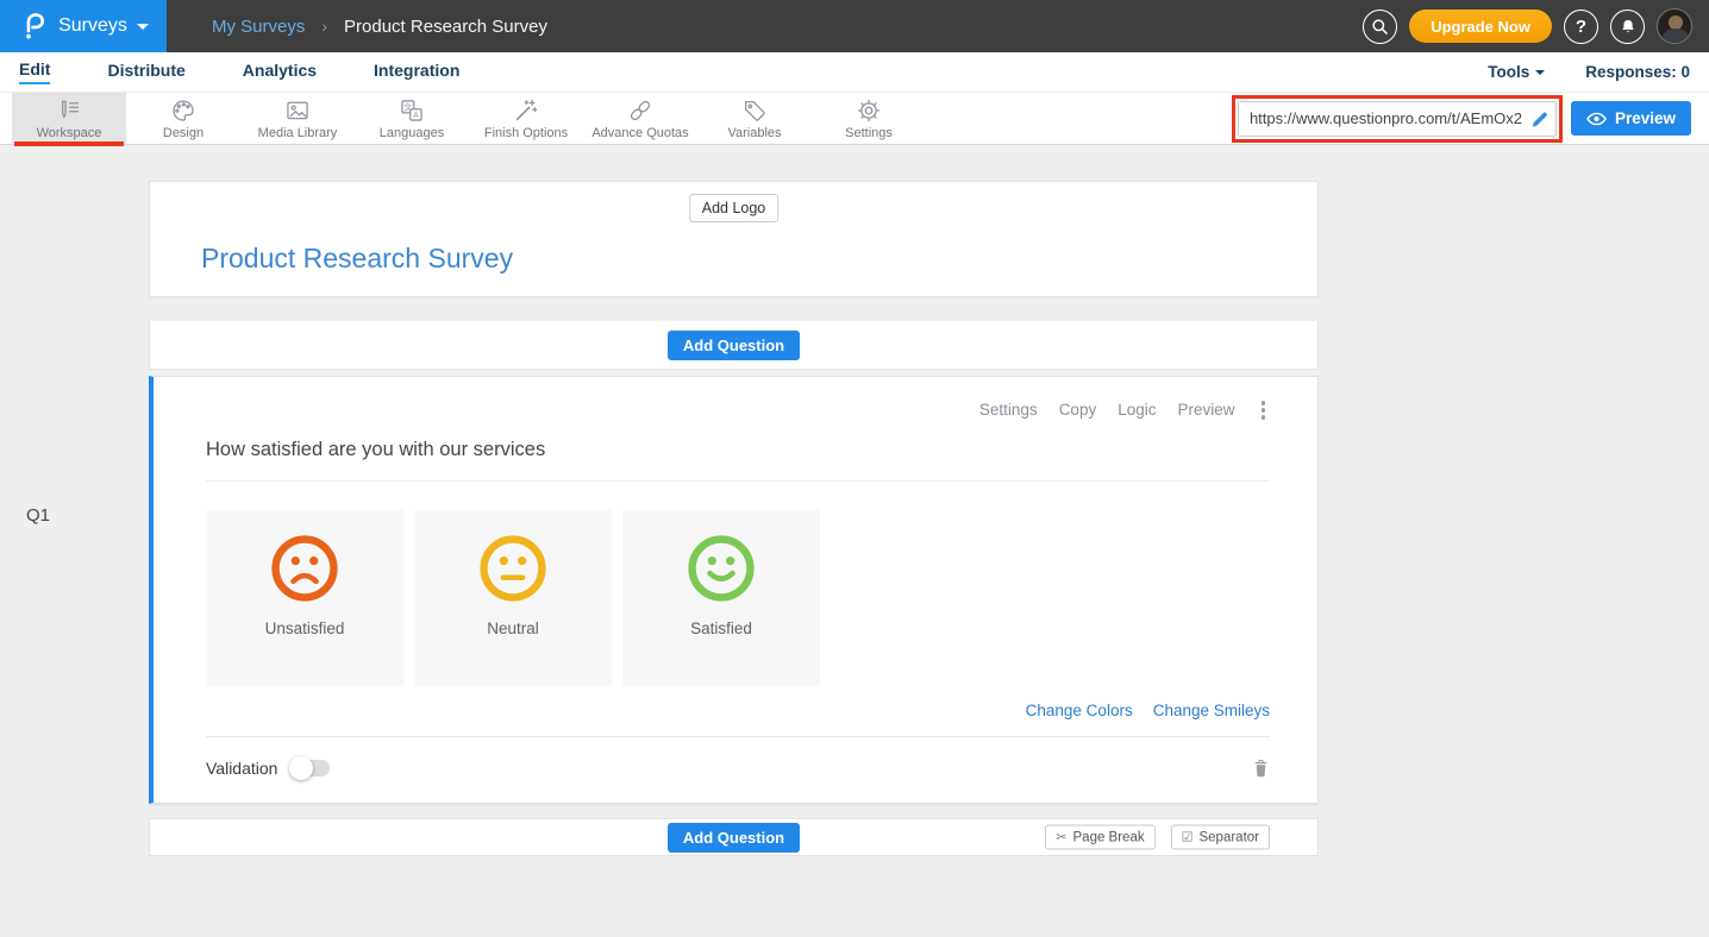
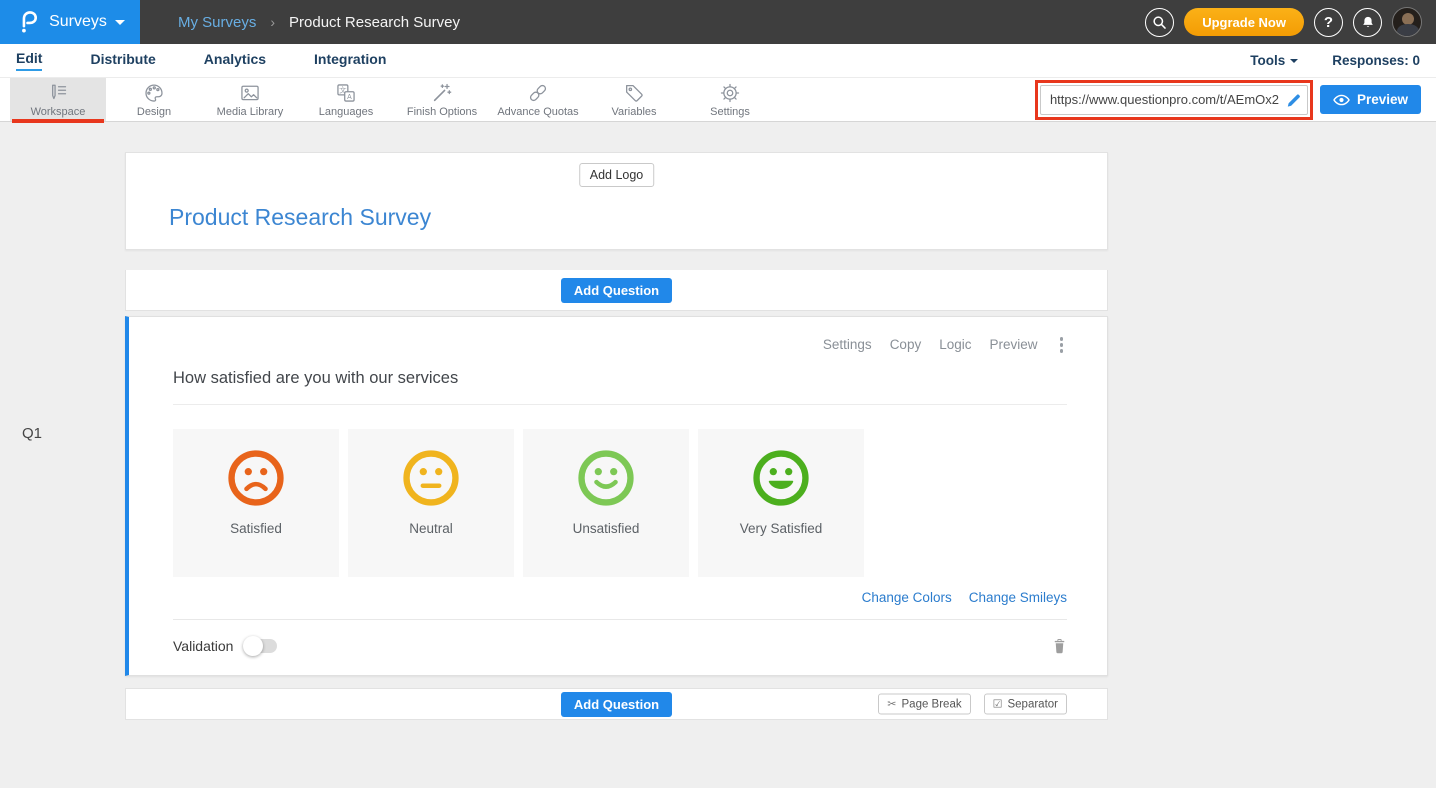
  Surveys
  My Surveys
  ›
  Product Research Survey
  Upgrade Now
  ?
  Edit
  Distribute
  Analytics
  Integration
  Tools
  Responses: 0
  Workspace
  Design
  Media Library
  文
  Languages
  Finish Options
  Advance Quotas
  Variables
  Settings
  https://www.questionpro.com/t/AEmOx2
  Preview
  Q1
  Add Logo
  Product Research Survey
  Add Question
  Settings
  Copy
  Logic
  Preview
  How satisfied are you with our services
- Unsatisfied
+ Satisfied
  Neutral
- Satisfied
+ Unsatisfied
+ Very Satisfied
  Change Colors
  Change Smileys
  Validation
  Add Question
  ✂
  Page Break
  ☑
  Separator
